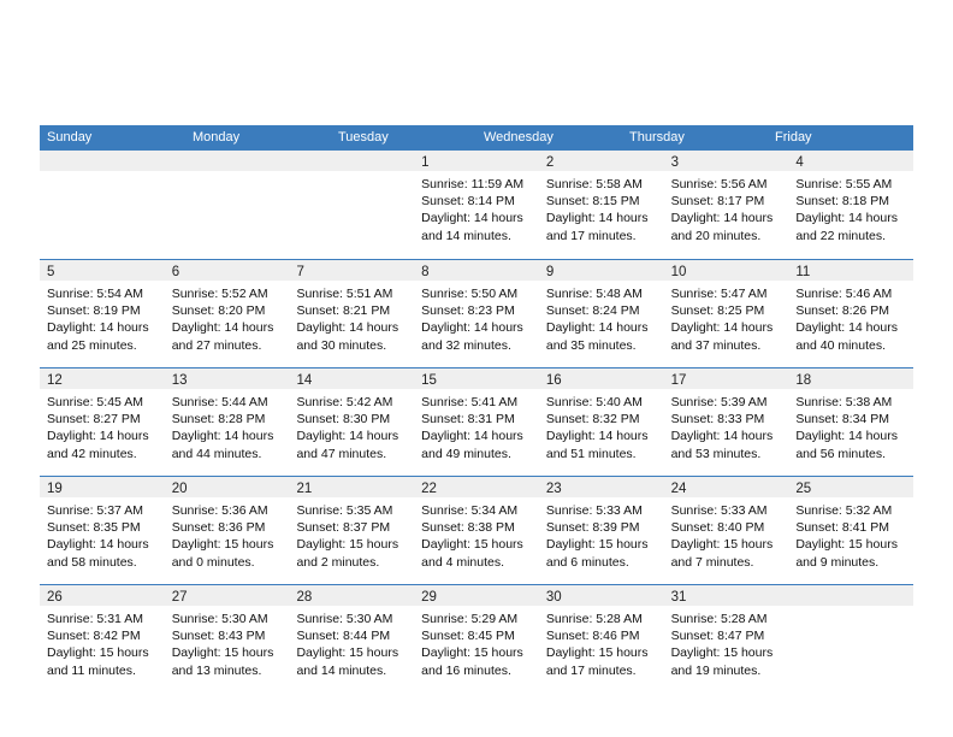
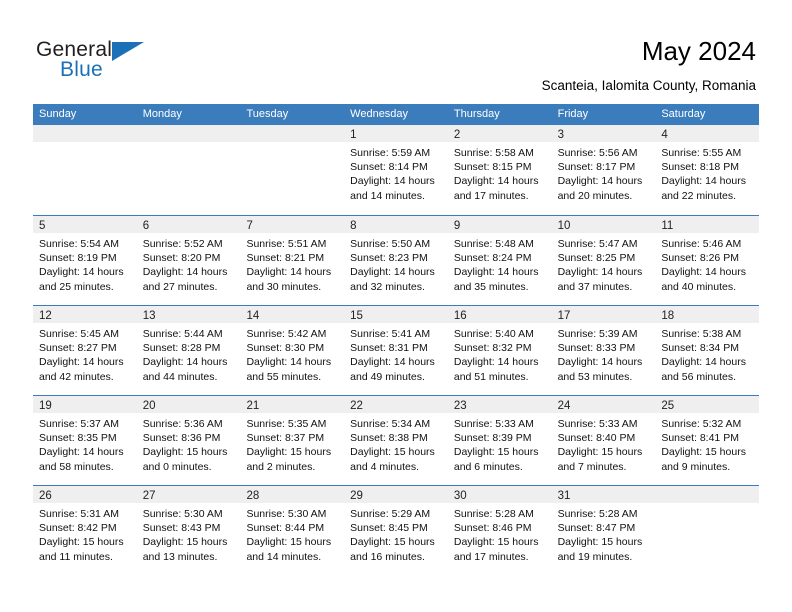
+ General
+ Blue
+ May 2024
+ Scanteia, Ialomita County, Romania
  Sunday
  Monday
  Tuesday
  Wednesday
  Thursday
  Friday
+ Saturday
  1
- Sunrise: 11:59 AM
+ Sunrise: 5:59 AM
  Sunset: 8:14 PM
  Daylight: 14 hours
  and 14 minutes.
  2
  Sunrise: 5:58 AM
  Sunset: 8:15 PM
  Daylight: 14 hours
  and 17 minutes.
  3
  Sunrise: 5:56 AM
  Sunset: 8:17 PM
  Daylight: 14 hours
  and 20 minutes.
  4
  Sunrise: 5:55 AM
  Sunset: 8:18 PM
  Daylight: 14 hours
  and 22 minutes.
  5
  Sunrise: 5:54 AM
  Sunset: 8:19 PM
  Daylight: 14 hours
  and 25 minutes.
  6
  Sunrise: 5:52 AM
  Sunset: 8:20 PM
  Daylight: 14 hours
  and 27 minutes.
  7
  Sunrise: 5:51 AM
  Sunset: 8:21 PM
  Daylight: 14 hours
  and 30 minutes.
  8
  Sunrise: 5:50 AM
  Sunset: 8:23 PM
  Daylight: 14 hours
  and 32 minutes.
  9
  Sunrise: 5:48 AM
  Sunset: 8:24 PM
  Daylight: 14 hours
  and 35 minutes.
  10
  Sunrise: 5:47 AM
  Sunset: 8:25 PM
  Daylight: 14 hours
  and 37 minutes.
  11
  Sunrise: 5:46 AM
  Sunset: 8:26 PM
  Daylight: 14 hours
  and 40 minutes.
  12
  Sunrise: 5:45 AM
  Sunset: 8:27 PM
  Daylight: 14 hours
  and 42 minutes.
  13
  Sunrise: 5:44 AM
  Sunset: 8:28 PM
  Daylight: 14 hours
  and 44 minutes.
  14
  Sunrise: 5:42 AM
  Sunset: 8:30 PM
  Daylight: 14 hours
- and 47 minutes.
+ and 55 minutes.
  15
  Sunrise: 5:41 AM
  Sunset: 8:31 PM
  Daylight: 14 hours
  and 49 minutes.
  16
  Sunrise: 5:40 AM
  Sunset: 8:32 PM
  Daylight: 14 hours
  and 51 minutes.
  17
  Sunrise: 5:39 AM
  Sunset: 8:33 PM
  Daylight: 14 hours
  and 53 minutes.
  18
  Sunrise: 5:38 AM
  Sunset: 8:34 PM
  Daylight: 14 hours
  and 56 minutes.
  19
  Sunrise: 5:37 AM
  Sunset: 8:35 PM
  Daylight: 14 hours
  and 58 minutes.
  20
  Sunrise: 5:36 AM
  Sunset: 8:36 PM
  Daylight: 15 hours
  and 0 minutes.
  21
  Sunrise: 5:35 AM
  Sunset: 8:37 PM
  Daylight: 15 hours
  and 2 minutes.
  22
  Sunrise: 5:34 AM
  Sunset: 8:38 PM
  Daylight: 15 hours
  and 4 minutes.
  23
  Sunrise: 5:33 AM
  Sunset: 8:39 PM
  Daylight: 15 hours
  and 6 minutes.
  24
  Sunrise: 5:33 AM
  Sunset: 8:40 PM
  Daylight: 15 hours
  and 7 minutes.
  25
  Sunrise: 5:32 AM
  Sunset: 8:41 PM
  Daylight: 15 hours
  and 9 minutes.
  26
  Sunrise: 5:31 AM
  Sunset: 8:42 PM
  Daylight: 15 hours
  and 11 minutes.
  27
  Sunrise: 5:30 AM
  Sunset: 8:43 PM
  Daylight: 15 hours
  and 13 minutes.
  28
  Sunrise: 5:30 AM
  Sunset: 8:44 PM
  Daylight: 15 hours
  and 14 minutes.
  29
  Sunrise: 5:29 AM
  Sunset: 8:45 PM
  Daylight: 15 hours
  and 16 minutes.
  30
  Sunrise: 5:28 AM
  Sunset: 8:46 PM
  Daylight: 15 hours
  and 17 minutes.
  31
  Sunrise: 5:28 AM
  Sunset: 8:47 PM
  Daylight: 15 hours
  and 19 minutes.
